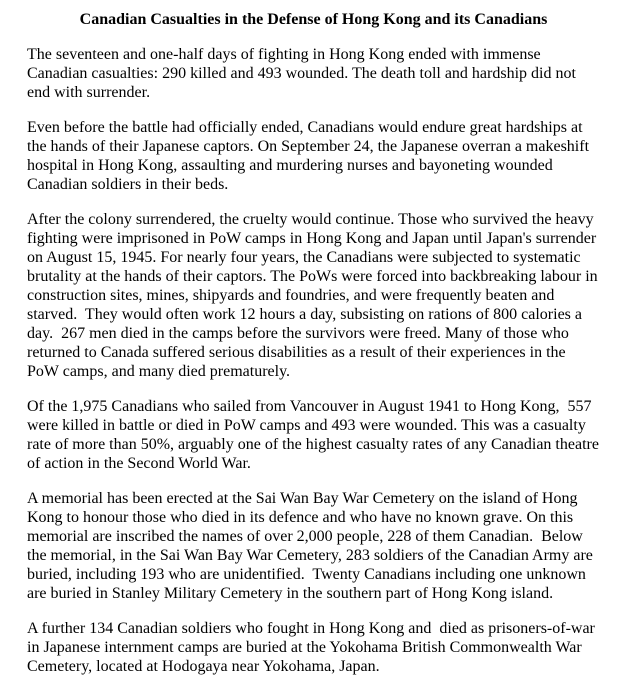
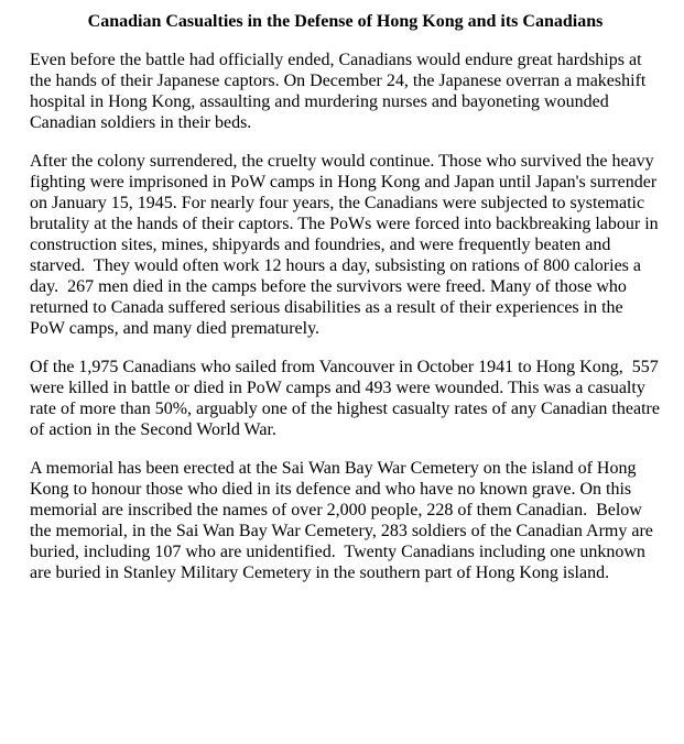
  Canadian Casualties in the Defense of Hong Kong and its Canadians
- The seventeen and one-half days of fighting in Hong Kong ended with immense Canadian casualties: 290 killed and 493 wounded. The death toll and hardship did not end with surrender.
- Even before the battle had officially ended, Canadians would endure great hardships at the hands of their Japanese captors. On September 24, the Japanese overran a makeshift hospital in Hong Kong, assaulting and murdering nurses and bayoneting wounded Canadian soldiers in their beds.
+ Even before the battle had officially ended, Canadians would endure great hardships at the hands of their Japanese captors. On December 24, the Japanese overran a makeshift hospital in Hong Kong, assaulting and murdering nurses and bayoneting wounded Canadian soldiers in their beds.
- After the colony surrendered, the cruelty would continue. Those who survived the heavy fighting were imprisoned in PoW camps in Hong Kong and Japan until Japan's surrender on August 15, 1945. For nearly four years, the Canadians were subjected to systematic brutality at the hands of their captors. The PoWs were forced into backbreaking labour in construction sites, mines, shipyards and foundries, and were frequently beaten and starved. They would often work 12 hours a day, subsisting on rations of 800 calories a day. 267 men died in the camps before the survivors were freed. Many of those who returned to Canada suffered serious disabilities as a result of their experiences in the PoW camps, and many died prematurely.
+ After the colony surrendered, the cruelty would continue. Those who survived the heavy fighting were imprisoned in PoW camps in Hong Kong and Japan until Japan's surrender on January 15, 1945. For nearly four years, the Canadians were subjected to systematic brutality at the hands of their captors. The PoWs were forced into backbreaking labour in construction sites, mines, shipyards and foundries, and were frequently beaten and starved. They would often work 12 hours a day, subsisting on rations of 800 calories a day. 267 men died in the camps before the survivors were freed. Many of those who returned to Canada suffered serious disabilities as a result of their experiences in the PoW camps, and many died prematurely.
- Of the 1,975 Canadians who sailed from Vancouver in August 1941 to Hong Kong, 557 were killed in battle or died in PoW camps and 493 were wounded. This was a casualty rate of more than 50%, arguably one of the highest casualty rates of any Canadian theatre of action in the Second World War.
+ Of the 1,975 Canadians who sailed from Vancouver in October 1941 to Hong Kong, 557 were killed in battle or died in PoW camps and 493 were wounded. This was a casualty rate of more than 50%, arguably one of the highest casualty rates of any Canadian theatre of action in the Second World War.
- A memorial has been erected at the Sai Wan Bay War Cemetery on the island of Hong Kong to honour those who died in its defence and who have no known grave. On this memorial are inscribed the names of over 2,000 people, 228 of them Canadian. Below the memorial, in the Sai Wan Bay War Cemetery, 283 soldiers of the Canadian Army are buried, including 193 who are unidentified. Twenty Canadians including one unknown are buried in Stanley Military Cemetery in the southern part of Hong Kong island.
+ A memorial has been erected at the Sai Wan Bay War Cemetery on the island of Hong Kong to honour those who died in its defence and who have no known grave. On this memorial are inscribed the names of over 2,000 people, 228 of them Canadian. Below the memorial, in the Sai Wan Bay War Cemetery, 283 soldiers of the Canadian Army are buried, including 107 who are unidentified. Twenty Canadians including one unknown are buried in Stanley Military Cemetery in the southern part of Hong Kong island.
- A further 134 Canadian soldiers who fought in Hong Kong and died as prisoners-of-war in Japanese internment camps are buried at the Yokohama British Commonwealth War Cemetery, located at Hodogaya near Yokohama, Japan.
